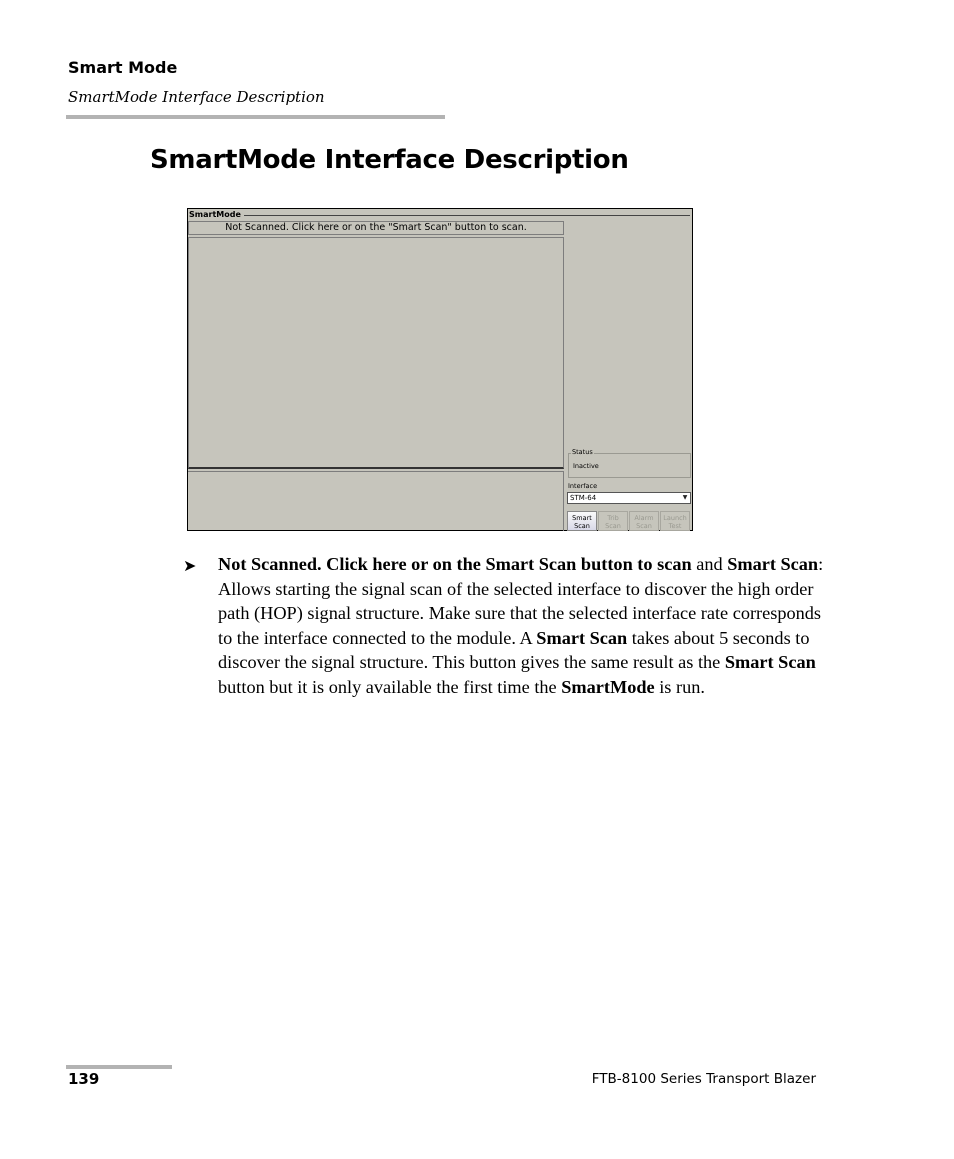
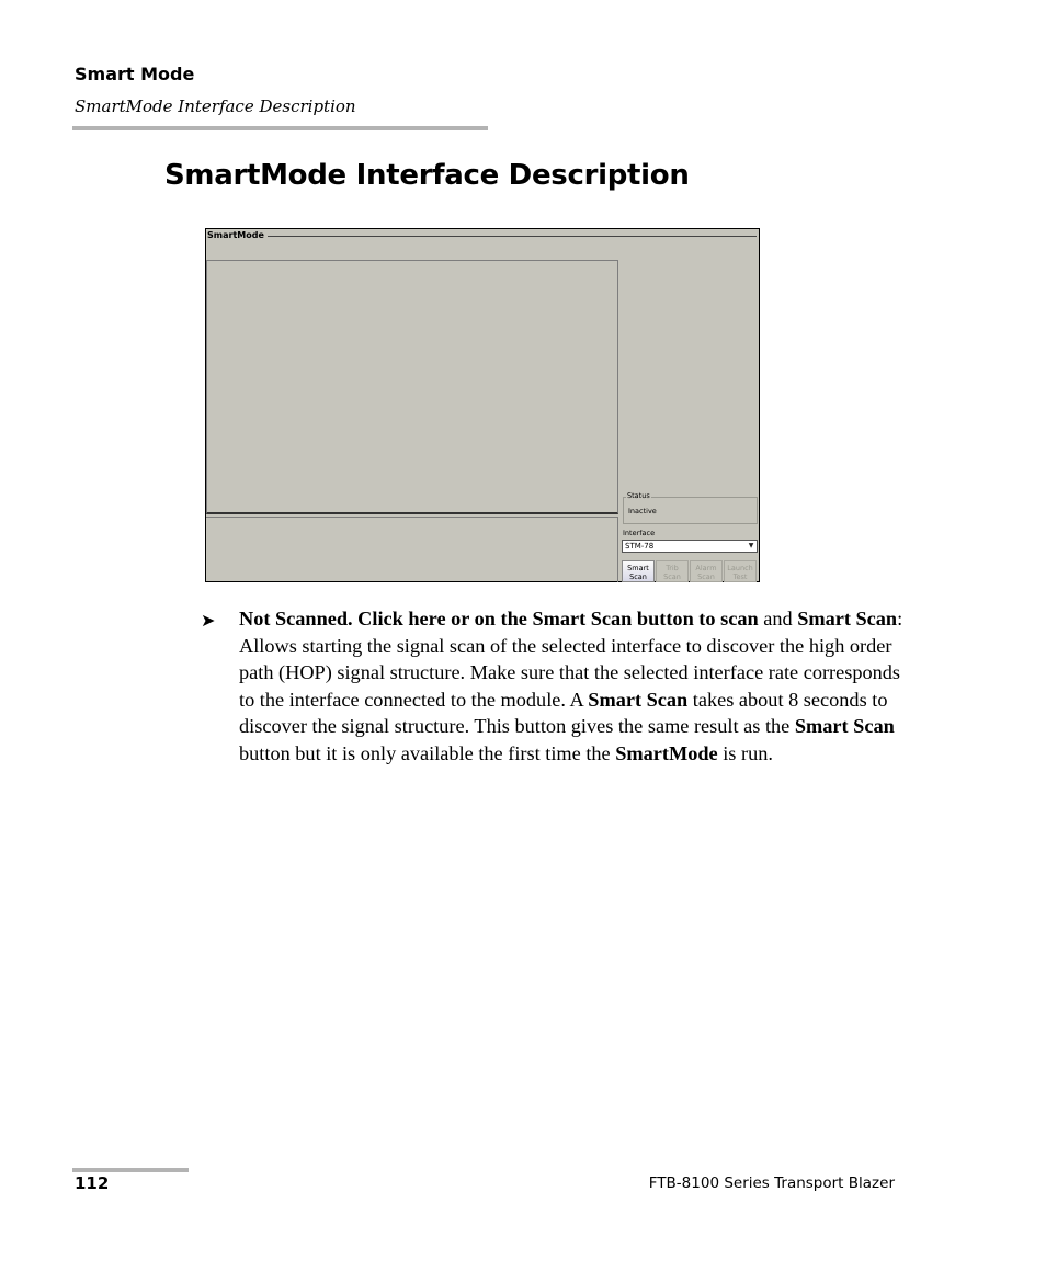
  Smart Mode
  SmartMode Interface Description
  SmartMode Interface Description
  SmartMode
- Not Scanned. Click here or on the "Smart Scan" button to scan.
  Status
  Inactive
  Interface
- STM-64
+ STM-78
  Smart
  Scan
  Trib
  Scan
  Alarm
  Scan
  Launch
  Test
  ➤
- Not Scanned. Click here or on the Smart Scan button to scan and Smart Scan: Allows starting the signal scan of the selected interface to discover the high order path (HOP) signal structure. Make sure that the selected interface rate corresponds to the interface connected to the module. A Smart Scan takes about 5 seconds to discover the signal structure. This button gives the same result as the Smart Scan button but it is only available the first time the SmartMode is run.
+ Not Scanned. Click here or on the Smart Scan button to scan and Smart Scan: Allows starting the signal scan of the selected interface to discover the high order path (HOP) signal structure. Make sure that the selected interface rate corresponds to the interface connected to the module. A Smart Scan takes about 8 seconds to discover the signal structure. This button gives the same result as the Smart Scan button but it is only available the first time the SmartMode is run.
- 139
+ 112
  FTB-8100 Series Transport Blazer
